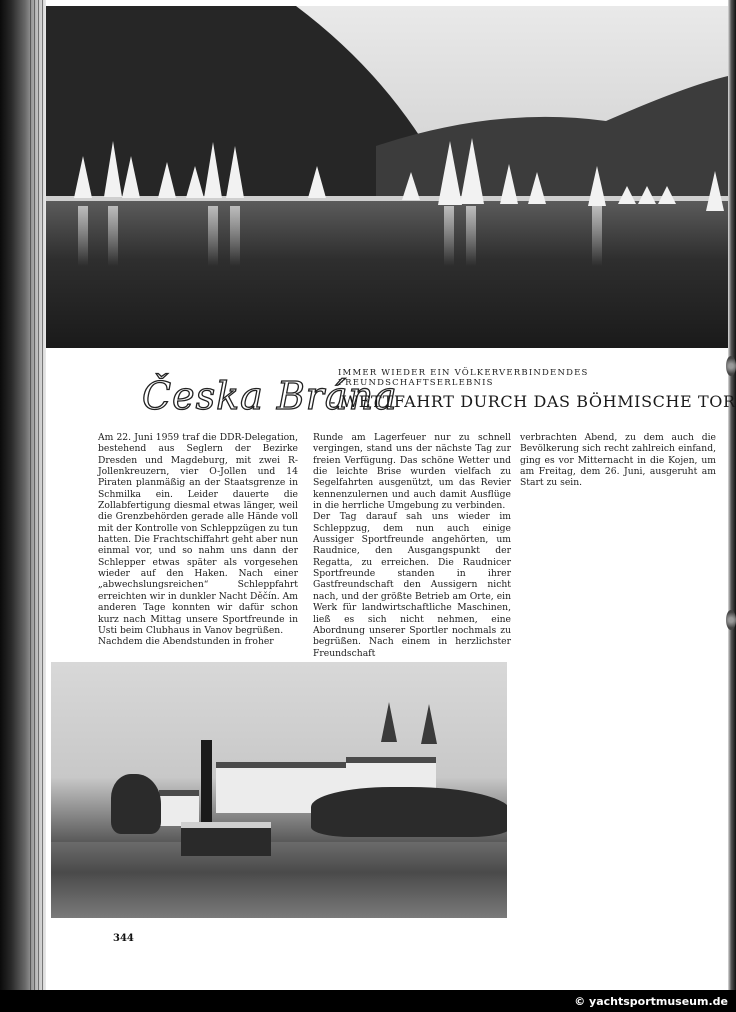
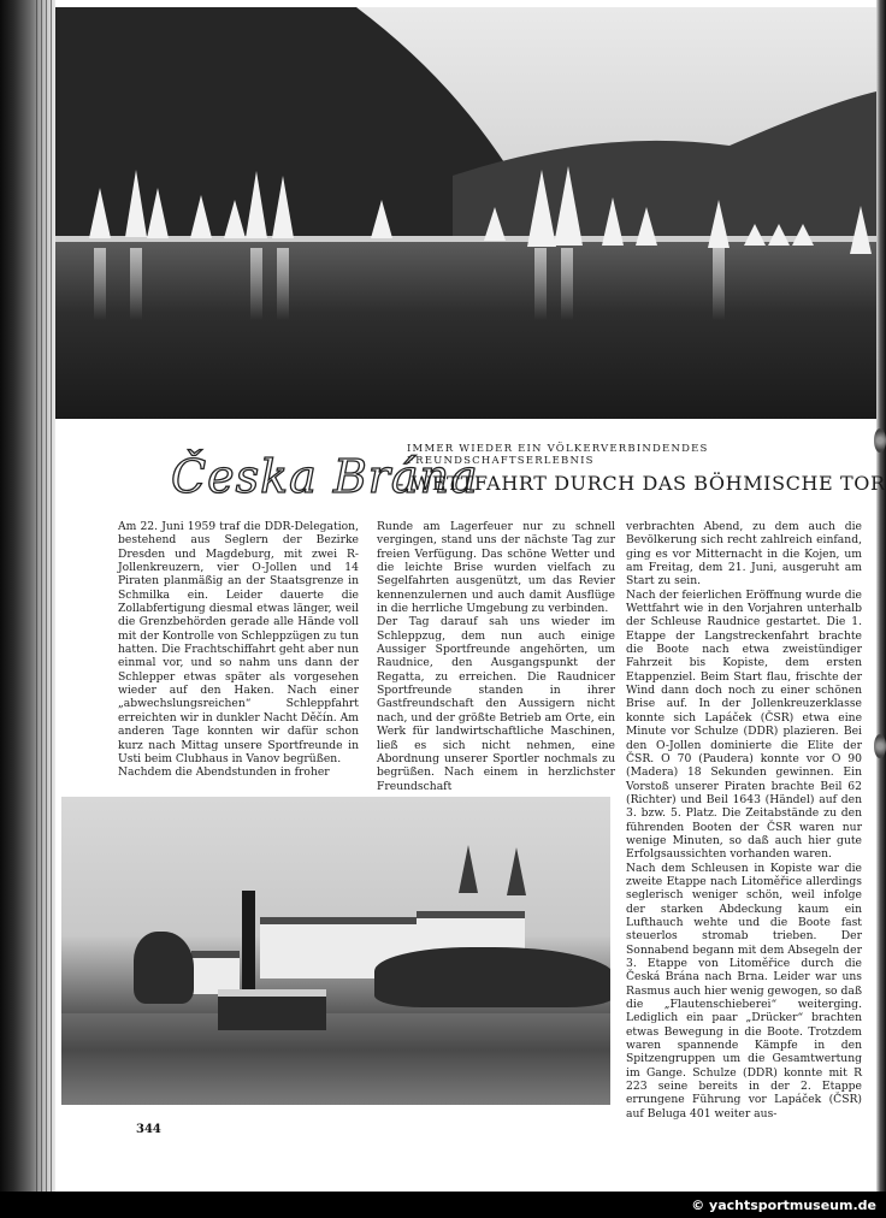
  IMMER WIEDER EIN VÖLKERVERBINDENDES FREUNDSCHAFTSERLEBNIS
  Česka Brána
  - WETTFAHRT DURCH DAS BÖHMISCHE TOR
  Am 22. Juni 1959 traf die DDR-Delegation, bestehend aus Seglern der Bezirke Dresden und Magdeburg, mit zwei R-Jollenkreuzern, vier O-Jollen und 14 Piraten planmäßig an der Staatsgrenze in Schmilka ein. Leider dauerte die Zollabfertigung diesmal etwas länger, weil die Grenzbehörden gerade alle Hände voll mit der Kontrolle von Schleppzügen zu tun hatten. Die Frachtschiffahrt geht aber nun einmal vor, und so nahm uns dann der Schlepper etwas später als vorgesehen wieder auf den Haken. Nach einer „abwechslungsreichen“ Schleppfahrt erreichten wir in dunkler Nacht Děčín. Am anderen Tage konnten wir dafür schon kurz nach Mittag unsere Sportfreunde in Usti beim Clubhaus in Vanov begrüßen.
  Nachdem die Abendstunden in froher
  Runde am Lagerfeuer nur zu schnell vergingen, stand uns der nächste Tag zur freien Verfügung. Das schöne Wetter und die leichte Brise wurden vielfach zu Segelfahrten ausgenützt, um das Revier kennenzulernen und auch damit Ausflüge in die herrliche Umgebung zu verbinden.
  Der Tag darauf sah uns wieder im Schleppzug, dem nun auch einige Aussiger Sportfreunde angehörten, um Raudnice, den Ausgangspunkt der Regatta, zu erreichen. Die Raudnicer Sportfreunde standen in ihrer Gastfreundschaft den Aussigern nicht nach, und der größte Betrieb am Orte, ein Werk für landwirtschaftliche Maschinen, ließ es sich nicht nehmen, eine Abordnung unserer Sportler nochmals zu begrüßen. Nach einem in herzlichster Freundschaft
- verbrachten Abend, zu dem auch die Bevölkerung sich recht zahlreich einfand, ging es vor Mitternacht in die Kojen, um am Freitag, dem 26. Juni, ausgeruht am Start zu sein.
+ verbrachten Abend, zu dem auch die Bevölkerung sich recht zahlreich einfand, ging es vor Mitternacht in die Kojen, um am Freitag, dem 21. Juni, ausgeruht am Start zu sein.
+ Nach der feierlichen Eröffnung wurde die Wettfahrt wie in den Vorjahren unterhalb der Schleuse Raudnice gestartet. Die 1. Etappe der Langstreckenfahrt brachte die Boote nach etwa zweistündiger Fahrzeit bis Kopiste, dem ersten Etappenziel. Beim Start flau, frischte der Wind dann doch noch zu einer schönen Brise auf. In der Jollenkreuzerklasse konnte sich Lapáček (ČSR) etwa eine Minute vor Schulze (DDR) plazieren. Bei den O-Jollen dominierte die Elite der ČSR. O 70 (Paudera) konnte vor O 90 (Madera) 18 Sekunden gewinnen. Ein Vorstoß unserer Piraten brachte Beil 62 (Richter) und Beil 1643 (Händel) auf den 3. bzw. 5. Platz. Die Zeitabstände zu den führenden Booten der ČSR waren nur wenige Minuten, so daß auch hier gute Erfolgsaussichten vorhanden waren.
+ Nach dem Schleusen in Kopiste war die zweite Etappe nach Litoměřice allerdings seglerisch weniger schön, weil infolge der starken Abdeckung kaum ein Lufthauch wehte und die Boote fast steuerlos stromab trieben. Der Sonnabend begann mit dem Absegeln der 3. Etappe von Litoměřice durch die Česká Brána nach Brna. Leider war uns Rasmus auch hier wenig gewogen, so daß die „Flautenschieberei“ weiterging. Lediglich ein paar „Drücker“ brachten etwas Bewegung in die Boote. Trotzdem waren spannende Kämpfe in den Spitzengruppen um die Gesamtwertung im Gange. Schulze (DDR) konnte mit R 223 seine bereits in der 2. Etappe errungene Führung vor Lapáček (ČSR) auf Beluga 401 weiter aus-
  344
  © yachtsportmuseum.de
